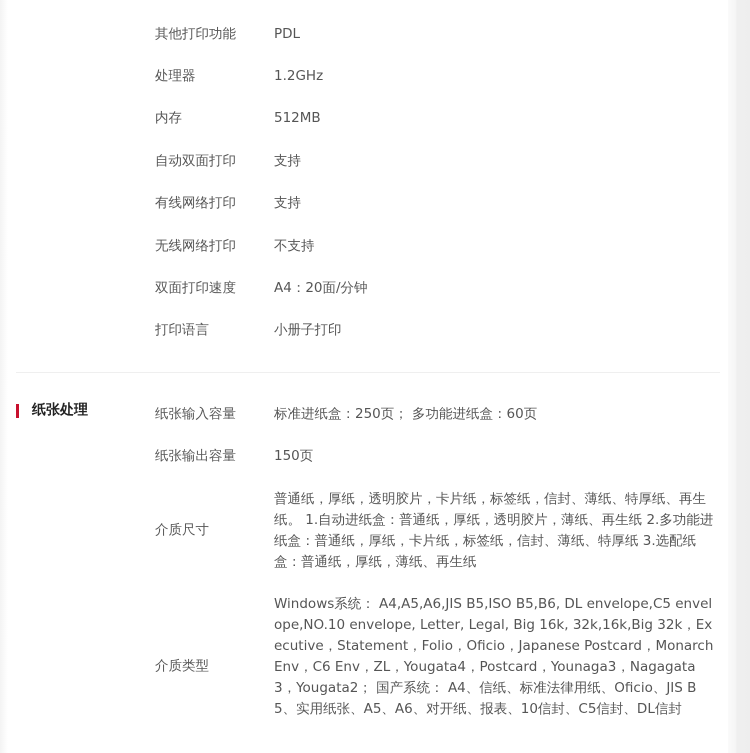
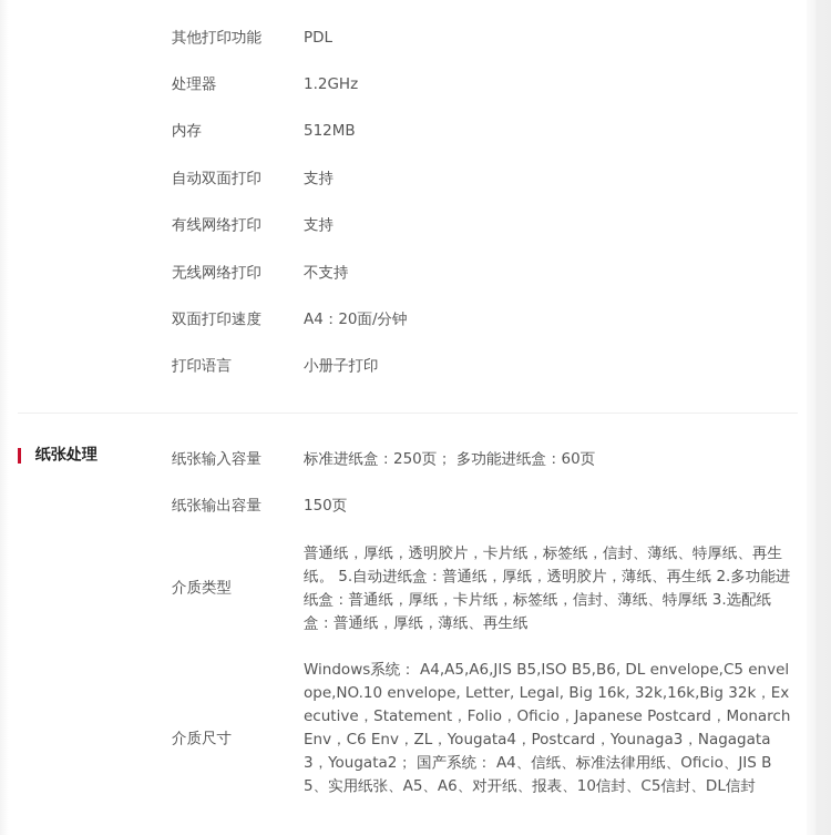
  其他打印功能
  PDL
  处理器
  1.2GHz
  内存
  512MB
  自动双面打印
  支持
  有线网络打印
  支持
  无线网络打印
  不支持
  双面打印速度
  A4：20面/分钟
  打印语言
  小册子打印
  纸张处理
  纸张输入容量
  标准进纸盒：250页； 多功能进纸盒：60页
  纸张输出容量
  150页
- 介质尺寸
+ 介质类型
- 普通纸，厚纸，透明胶片，卡片纸，标签纸，信封、薄纸、特厚纸、再生纸。 1.自动进纸盒：普通纸，厚纸，透明胶片，薄纸、再生纸 2.多功能进纸盒：普通纸，厚纸，卡片纸，标签纸，信封、薄纸、特厚纸 3.选配纸盒：普通纸，厚纸，薄纸、再生纸
+ 普通纸，厚纸，透明胶片，卡片纸，标签纸，信封、薄纸、特厚纸、再生纸。 5.自动进纸盒：普通纸，厚纸，透明胶片，薄纸、再生纸 2.多功能进纸盒：普通纸，厚纸，卡片纸，标签纸，信封、薄纸、特厚纸 3.选配纸盒：普通纸，厚纸，薄纸、再生纸
- 介质类型
+ 介质尺寸
  Windows系统： A4,A5,A6,JIS B5,ISO B5,B6, DL envelope,C5 envelope,NO.10 envelope, Letter, Legal, Big 16k, 32k,16k,Big 32k，Executive，Statement，Folio，Oficio，Japanese Postcard，Monarch Env，C6 Env，ZL，Yougata4，Postcard，Younaga3，Nagagata3，Yougata2； 国产系统： A4、信纸、标准法律用纸、Oficio、JIS B5、实用纸张、A5、A6、对开纸、报表、10信封、C5信封、DL信封
